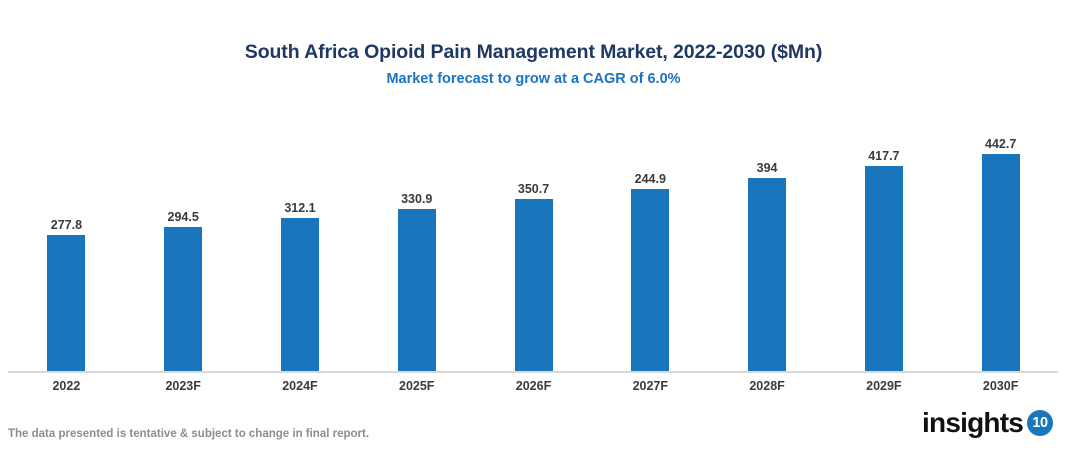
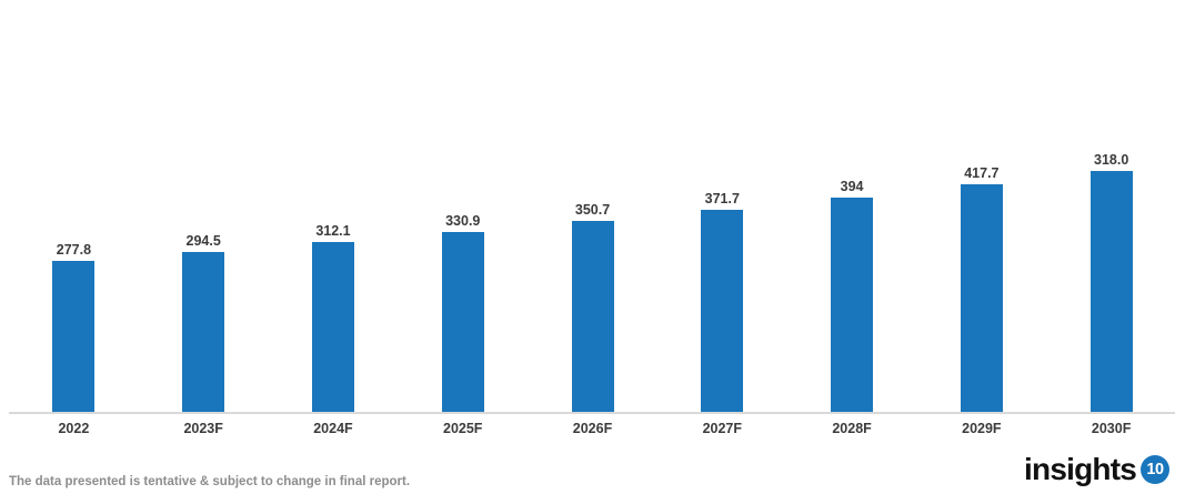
- South Africa Opioid Pain Management Market, 2022-2030 ($Mn)
- Market forecast to grow at a CAGR of 6.0%
  277.8
  294.5
  312.1
  330.9
  350.7
- 244.9
+ 371.7
  394
  417.7
- 442.7
+ 318.0
  2022
  2023F
  2024F
  2025F
  2026F
  2027F
  2028F
  2029F
  2030F
  The data presented is tentative & subject to change in final report.
  insights
  10
